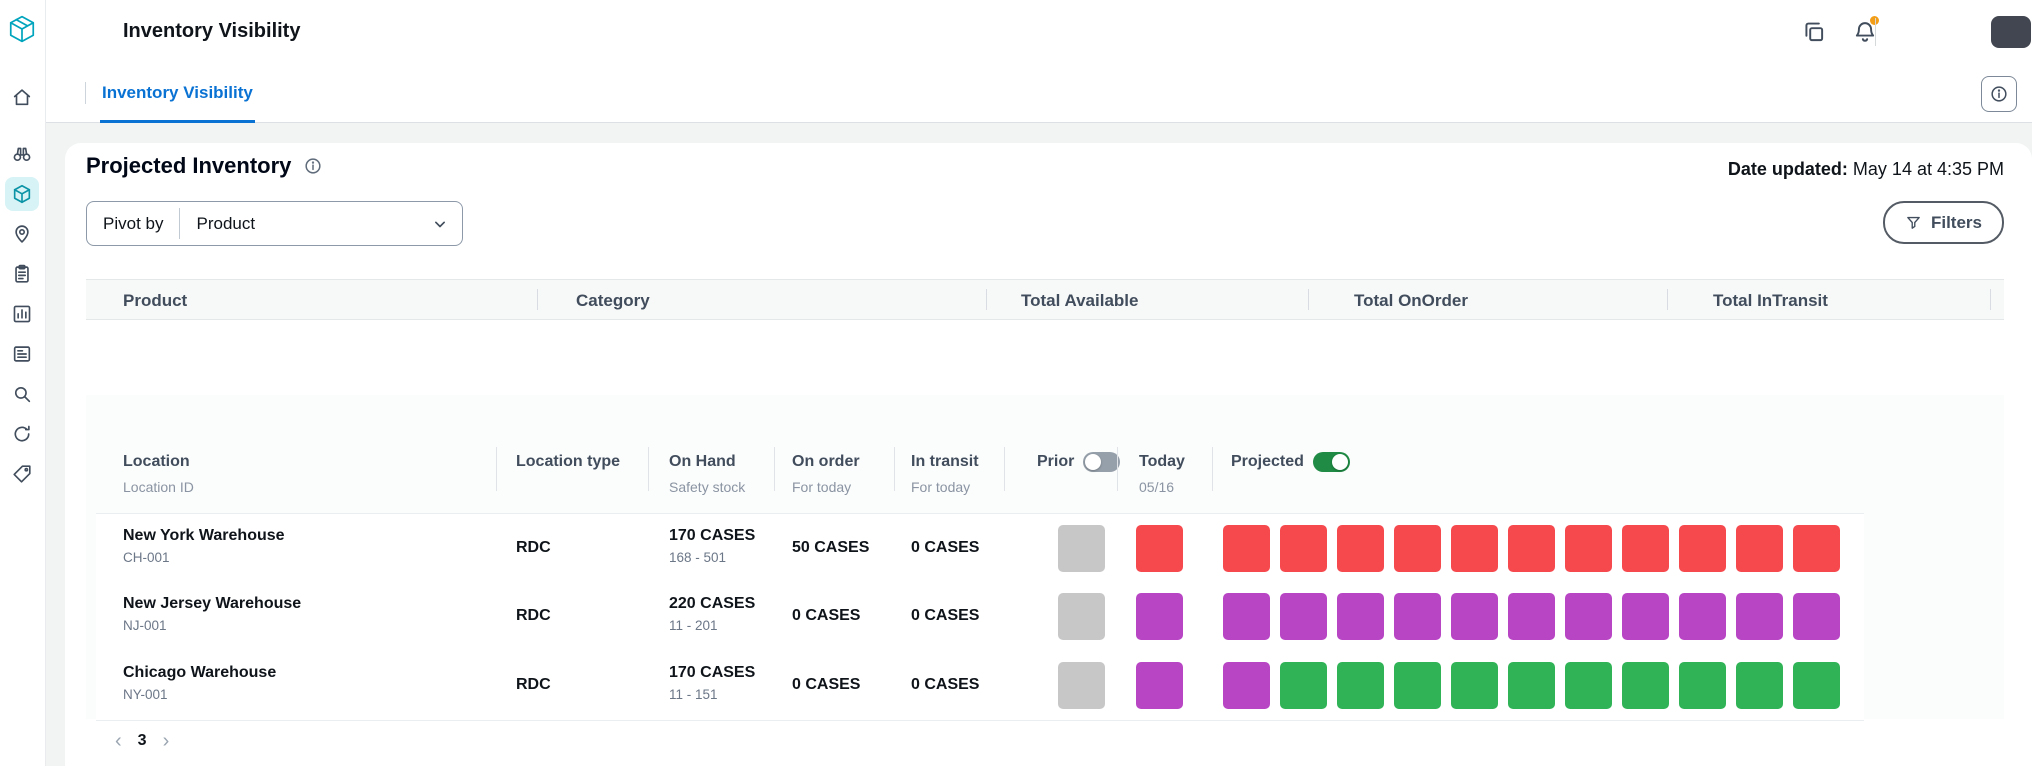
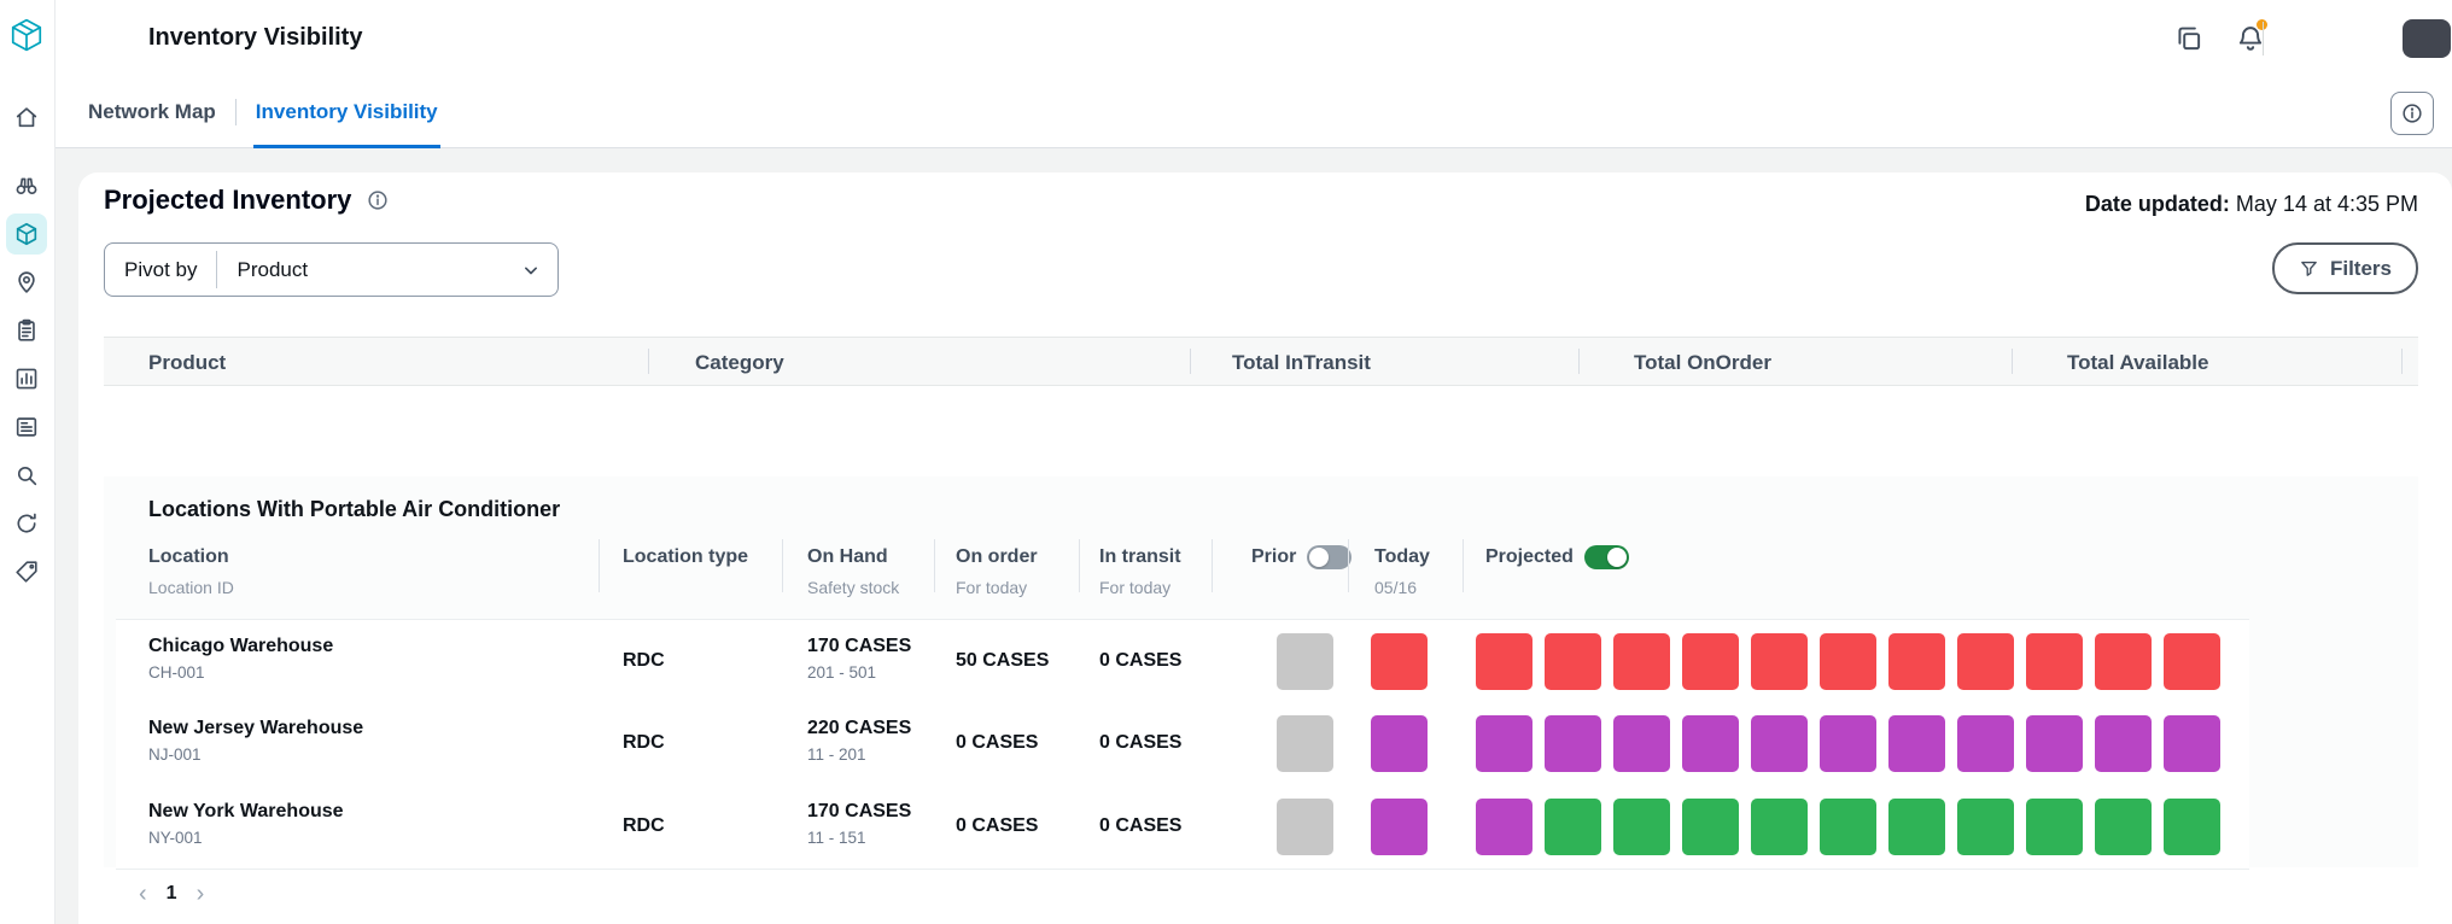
  Inventory Visibility
+ Network Map
  Inventory Visibility
  Projected Inventory
  Date updated: May 14 at 4:35 PM
  Pivot by
  Product
  Filters
  Product
  Category
- Total Available
+ Total InTransit
  Total OnOrder
- Total InTransit
+ Total Available
+ Locations With Portable Air Conditioner
  Location
  Location ID
  Location type
  On Hand
  Safety stock
  On order
  For today
  In transit
  For today
  Prior
  Today
  05/16
  Projected
- New York Warehouse
+ Chicago Warehouse
  CH-001
  RDC
  170 CASES
- 168 - 501
+ 201 - 501
  50 CASES
  0 CASES
  New Jersey Warehouse
  NJ-001
  RDC
  220 CASES
  11 - 201
  0 CASES
  0 CASES
- Chicago Warehouse
+ New York Warehouse
  NY-001
  RDC
  170 CASES
  11 - 151
  0 CASES
  0 CASES
  ‹
- 3
+ 1
  ›
